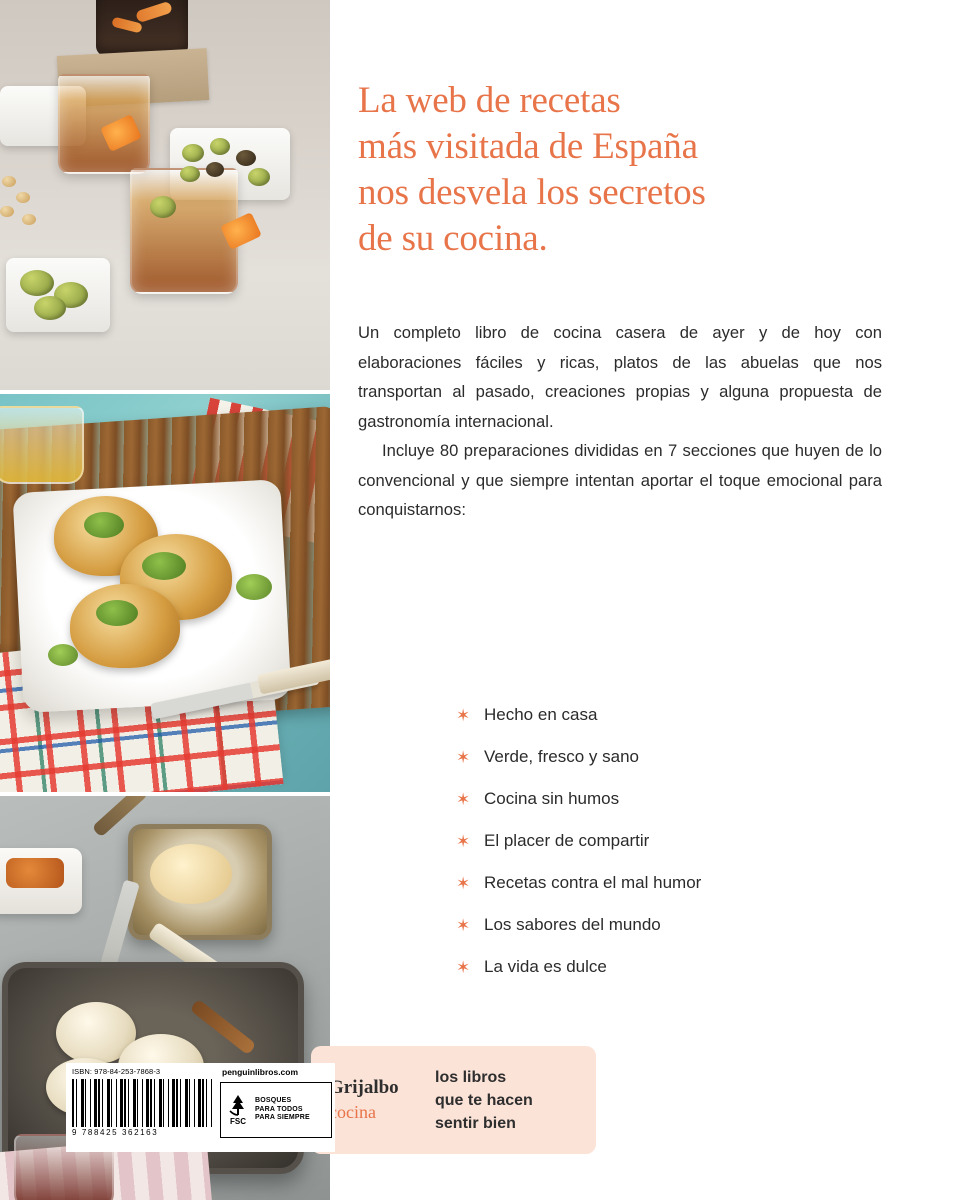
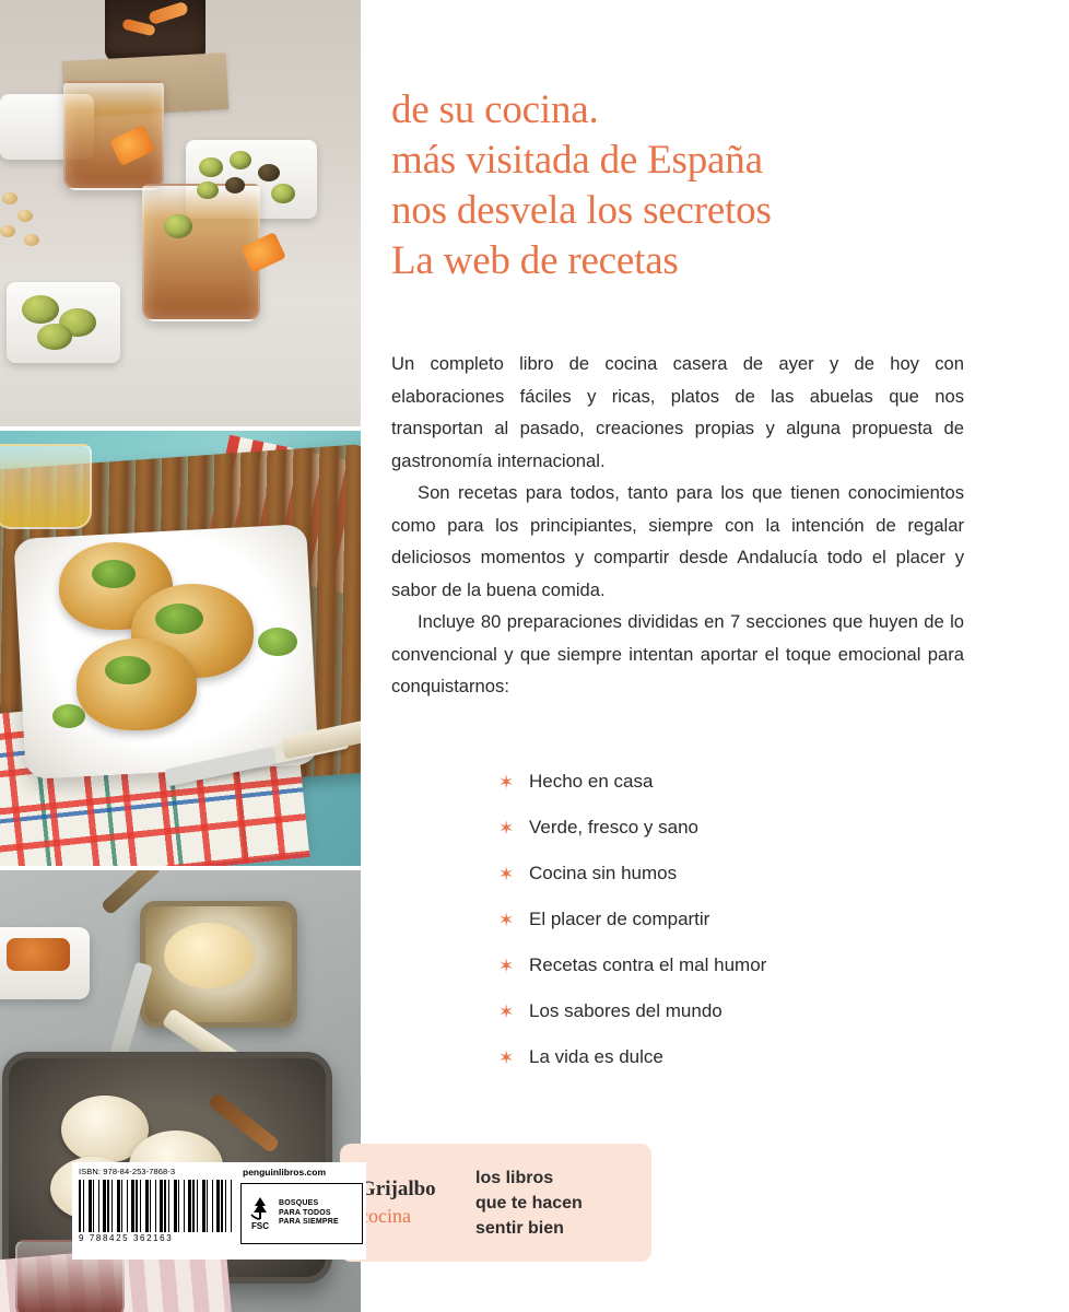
  ISBN: 978-84-253-7868-3
  9 788425 362163
  penguinlibros.com
  FSC
- La web de recetas
+ de su cocina.
  más visitada de España
  nos desvela los secretos
- de su cocina.
+ La web de recetas
  Un completo libro de cocina casera de ayer y de hoy con elaboraciones fáciles y ricas, platos de las abuelas que nos transportan al pasado, creaciones propias y alguna propuesta de gastronomía internacional.
+ Son recetas para todos, tanto para los que tienen conocimientos como para los principiantes, siempre con la intención de regalar deliciosos momentos y compartir desde Andalucía todo el placer y sabor de la buena comida.
  Incluye 80 preparaciones divididas en 7 secciones que huyen de lo convencional y que siempre intentan aportar el toque emocional para conquistarnos:
  ✶
  Hecho en casa
  ✶
  Verde, fresco y sano
  ✶
  Cocina sin humos
  ✶
  El placer de compartir
  ✶
  Recetas contra el mal humor
  ✶
  Los sabores del mundo
  ✶
  La vida es dulce
  Grijalbo
  ocina
  los libros
  que te hacen
  sentir bien
